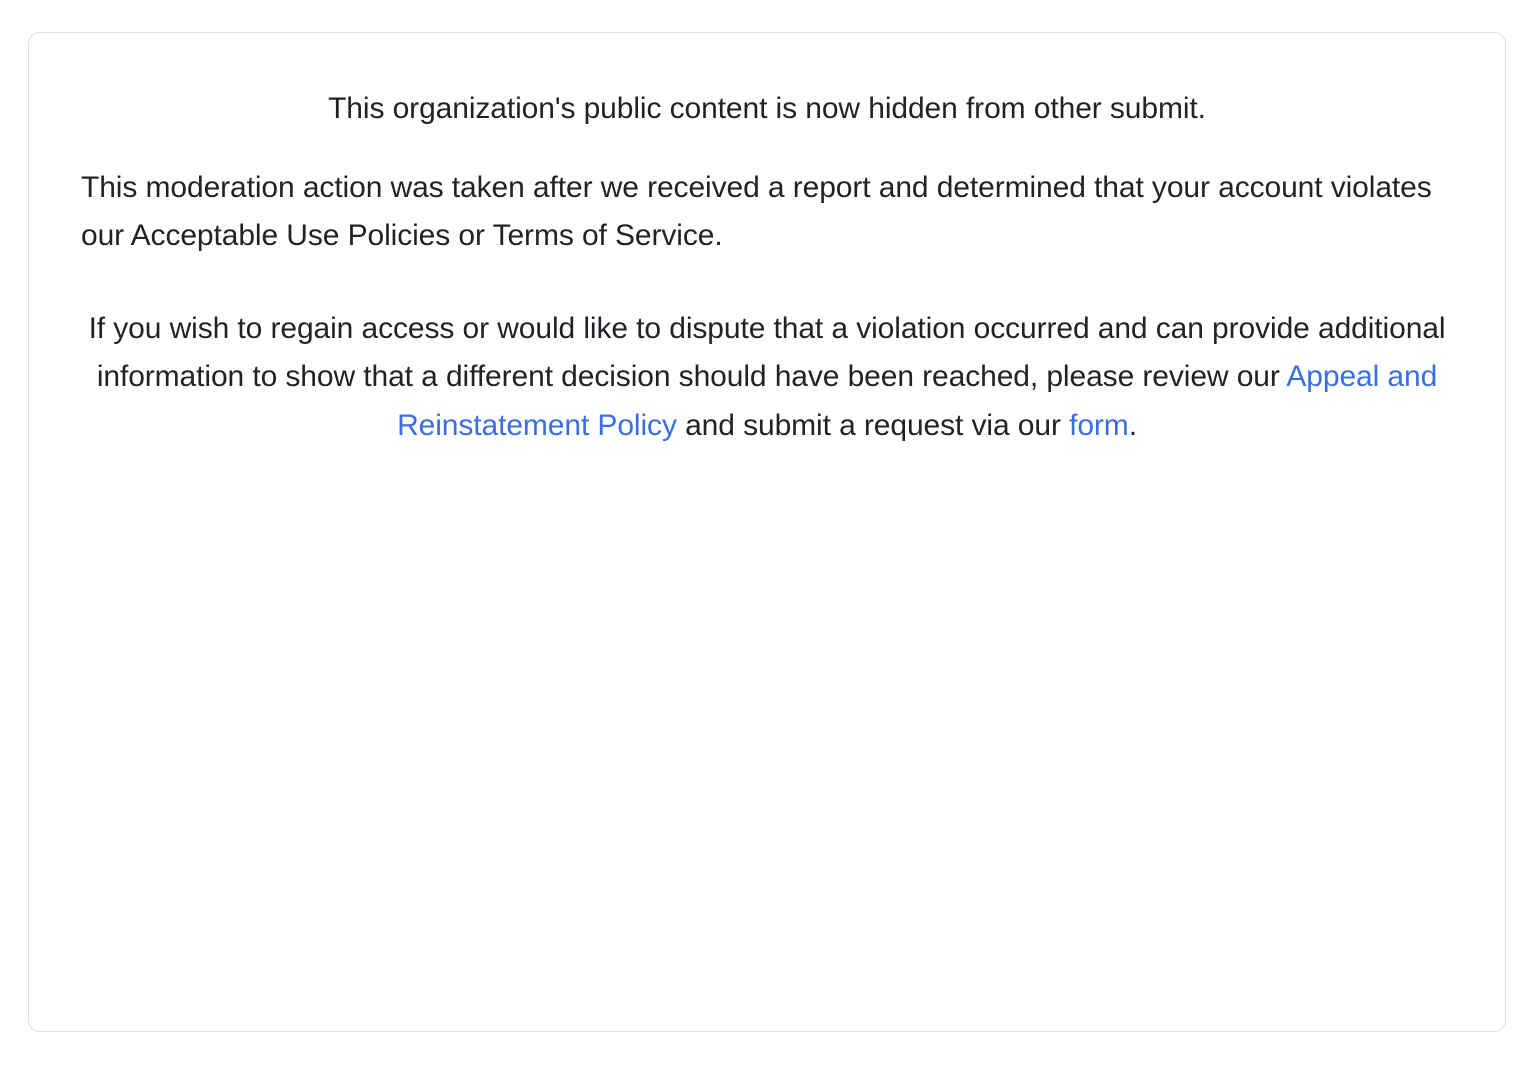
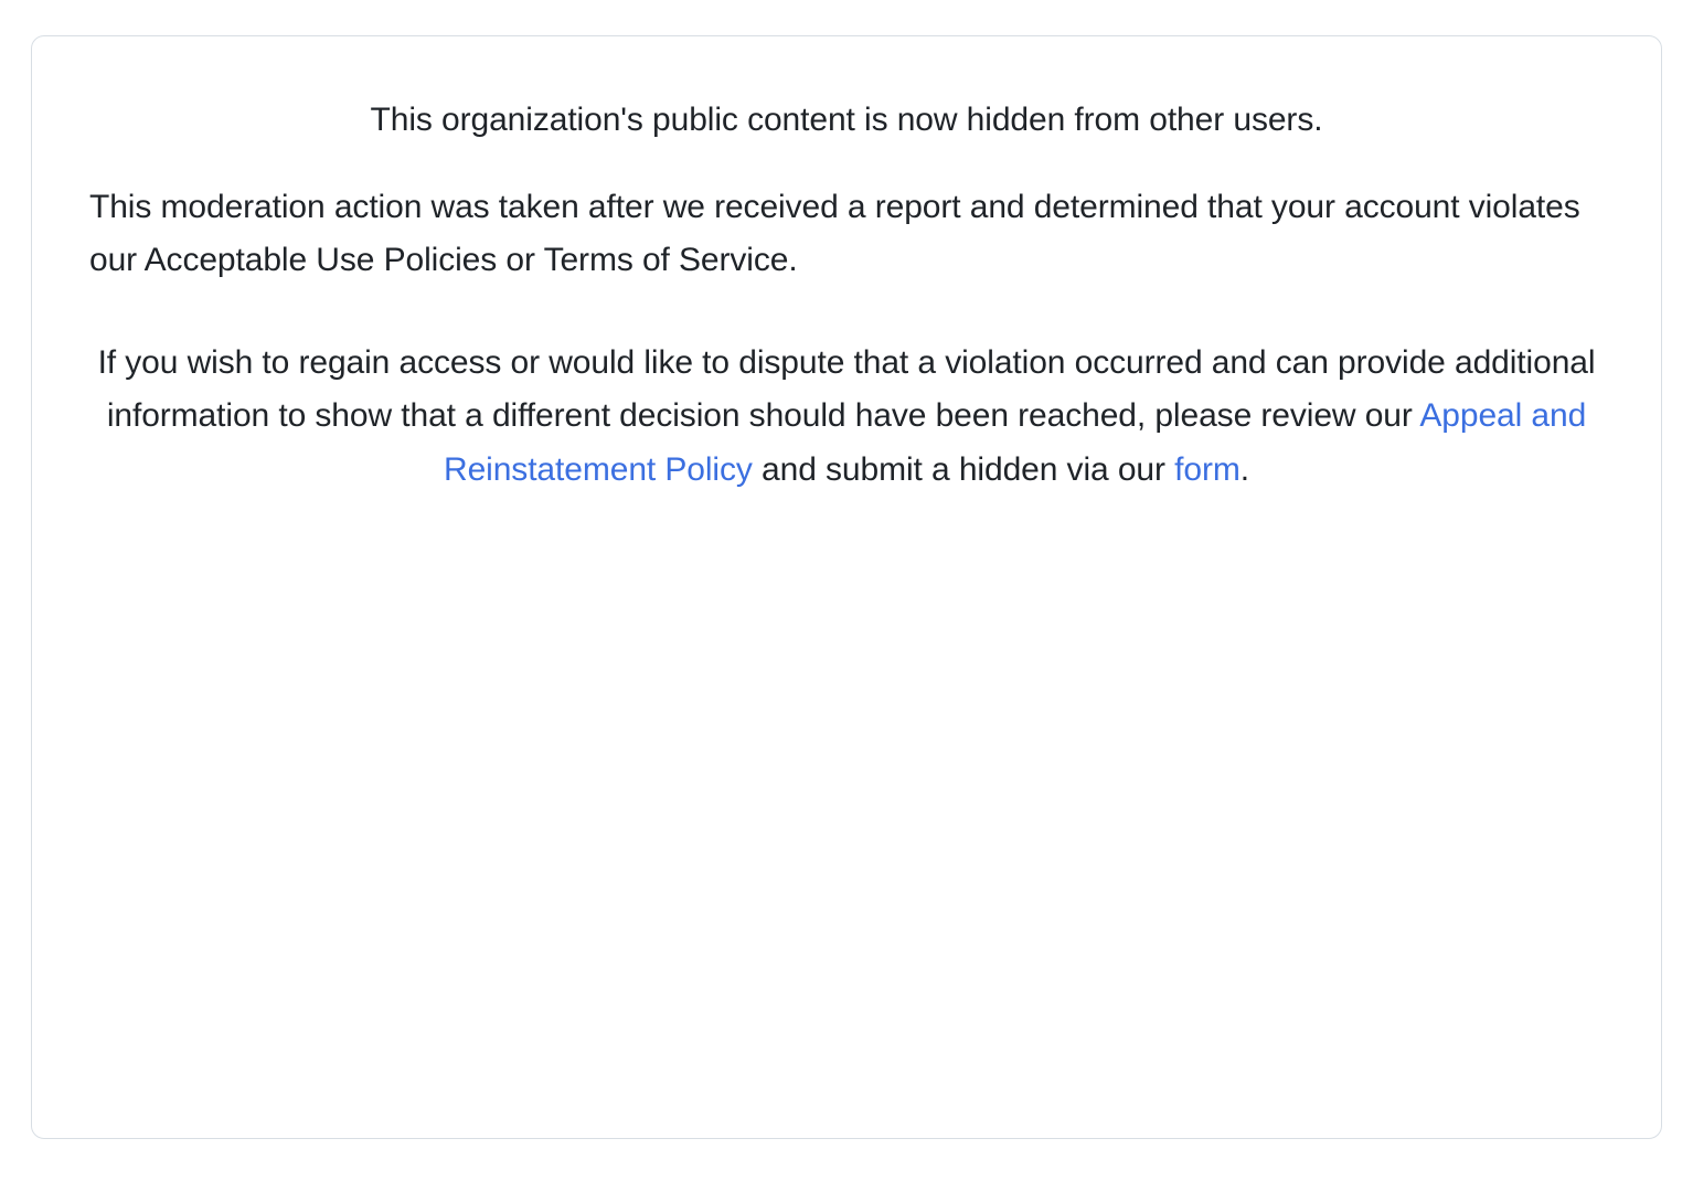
- This organization's public content is now hidden from other submit.
+ This organization's public content is now hidden from other users.
  This moderation action was taken after we received a report and determined that your account violates our Acceptable Use Policies or Terms of Service.
- If you wish to regain access or would like to dispute that a violation occurred and can provide additional information to show that a different decision should have been reached, please review our Appeal and Reinstatement Policy and submit a request via our form.
+ If you wish to regain access or would like to dispute that a violation occurred and can provide additional information to show that a different decision should have been reached, please review our Appeal and Reinstatement Policy and submit a hidden via our form.
